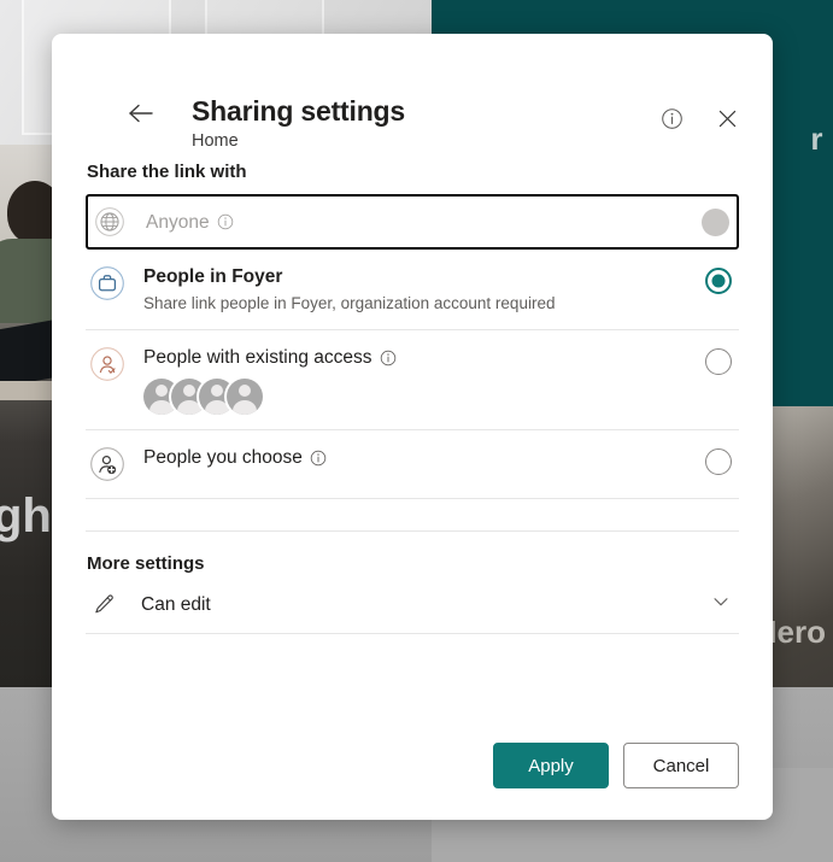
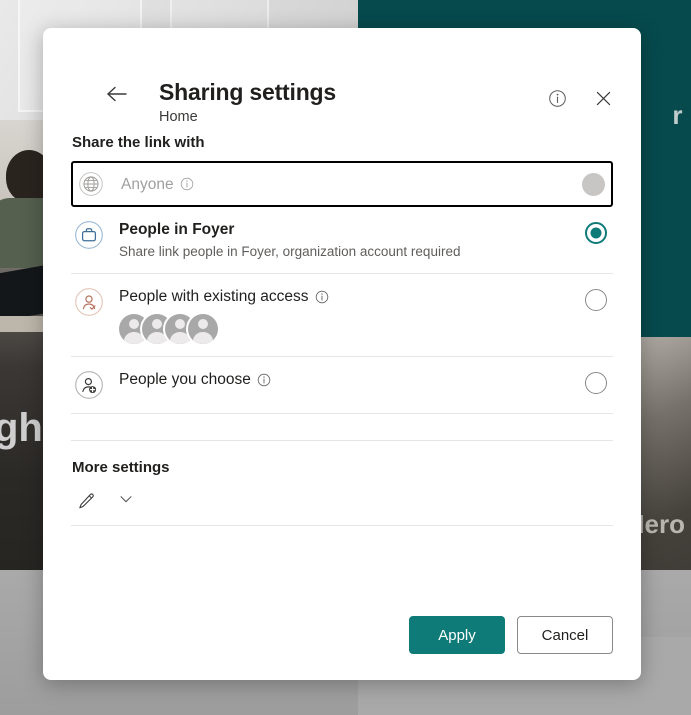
  r
  ero
  Sharing settings
  Home
  Share the link with
  Anyone
  People in Foyer
  Share link people in Foyer, organization account required
  People with existing access
  People you choose
  More settings
- Can edit
  Apply
  Cancel
